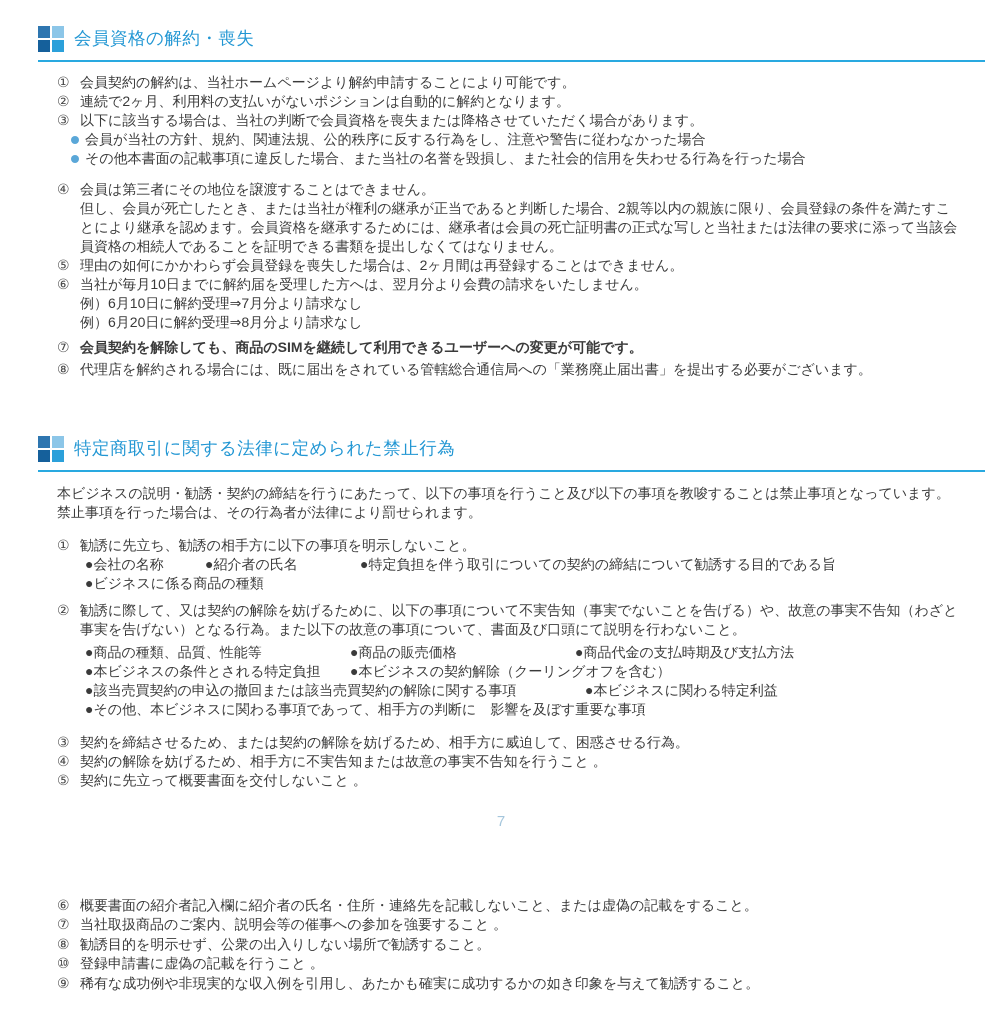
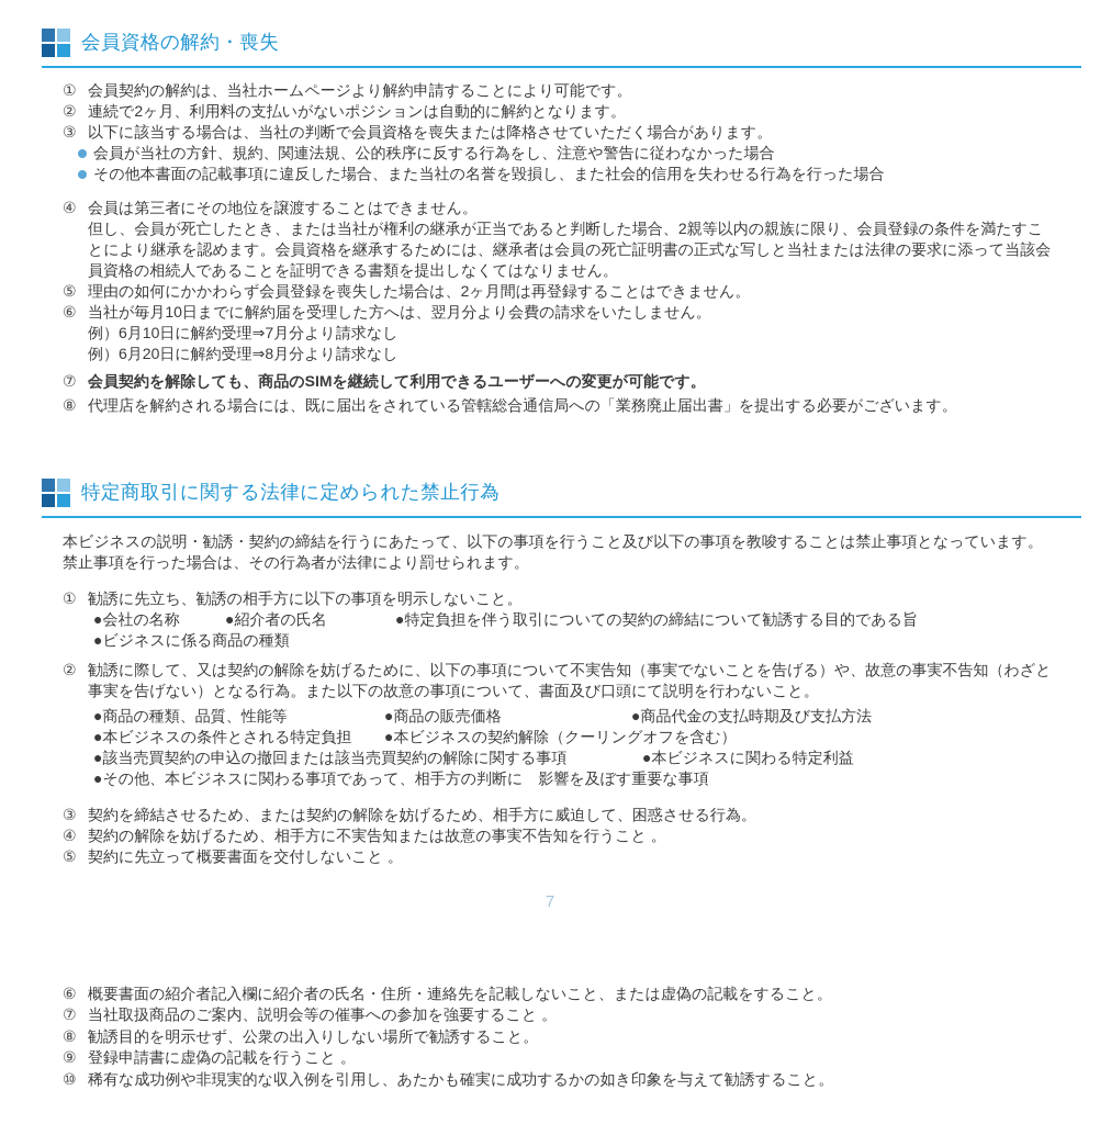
  会員資格の解約・喪失
  ①
  会員契約の解約は、当社ホームページより解約申請することにより可能です。
  ②
  連続で2ヶ月、利用料の支払いがないポジションは自動的に解約となります。
  ③
  以下に該当する場合は、当社の判断で会員資格を喪失または降格させていただく場合があります。
  会員が当社の方針、規約、関連法規、公的秩序に反する行為をし、注意や警告に従わなかった場合
  その他本書面の記載事項に違反した場合、また当社の名誉を毀損し、また社会的信用を失わせる行為を行った場合
  ④
  会員は第三者にその地位を譲渡することはできません。
  但し、会員が死亡したとき、または当社が権利の継承が正当であると判断した場合、2親等以内の親族に限り、会員登録の条件を満たすことにより継承を認めます。会員資格を継承するためには、継承者は会員の死亡証明書の正式な写しと当社または法律の要求に添って当該会員資格の相続人であることを証明できる書類を提出しなくてはなりません。
  ⑤
  理由の如何にかかわらず会員登録を喪失した場合は、2ヶ月間は再登録することはできません。
  ⑥
  当社が毎月10日までに解約届を受理した方へは、翌月分より会費の請求をいたしません。
  例）6月10日に解約受理⇒7月分より請求なし
  例）6月20日に解約受理⇒8月分より請求なし
  ⑦
  会員契約を解除しても、商品のSIMを継続して利用できるユーザーへの変更が可能です。
  ⑧
  代理店を解約される場合には、既に届出をされている管轄総合通信局への「業務廃止届出書」を提出する必要がございます。
  特定商取引に関する法律に定められた禁止行為
  本ビジネスの説明・勧誘・契約の締結を行うにあたって、以下の事項を行うこと及び以下の事項を教唆することは禁止事項となっています。禁止事項を行った場合は、その行為者が法律により罰せられます。
  ①
  勧誘に先立ち、勧誘の相手方に以下の事項を明示しないこと。
  ●会社の名称 ●紹介者の氏名 ●特定負担を伴う取引についての契約の締結について勧誘する目的である旨
  ●ビジネスに係る商品の種類
  ②
  勧誘に際して、又は契約の解除を妨げるために、以下の事項について不実告知（事実でないことを告げる）や、故意の事実不告知（わざと事実を告げない）となる行為。また以下の故意の事項について、書面及び口頭にて説明を行わないこと。
  ●商品の種類、品質、性能等 ●商品の販売価格 ●商品代金の支払時期及び支払方法
  ●本ビジネスの条件とされる特定負担 ●本ビジネスの契約解除（クーリングオフを含む）
  ●該当売買契約の申込の撤回または該当売買契約の解除に関する事項 ●本ビジネスに関わる特定利益
  ●その他、本ビジネスに関わる事項であって、相手方の判断に 影響を及ぼす重要な事項
  ③
  契約を締結させるため、または契約の解除を妨げるため、相手方に威迫して、困惑させる行為。
  ④
  契約の解除を妨げるため、相手方に不実告知または故意の事実不告知を行うこと 。
  ⑤
  契約に先立って概要書面を交付しないこと 。
  7
  ⑥
  概要書面の紹介者記入欄に紹介者の氏名・住所・連絡先を記載しないこと、または虚偽の記載をすること。
  ⑦
  当社取扱商品のご案内、説明会等の催事への参加を強要すること 。
  ⑧
  勧誘目的を明示せず、公衆の出入りしない場所で勧誘すること。
- ⑩
+ ⑨
  登録申請書に虚偽の記載を行うこと 。
- ⑨
+ ⑩
  稀有な成功例や非現実的な収入例を引用し、あたかも確実に成功するかの如き印象を与えて勧誘すること。
